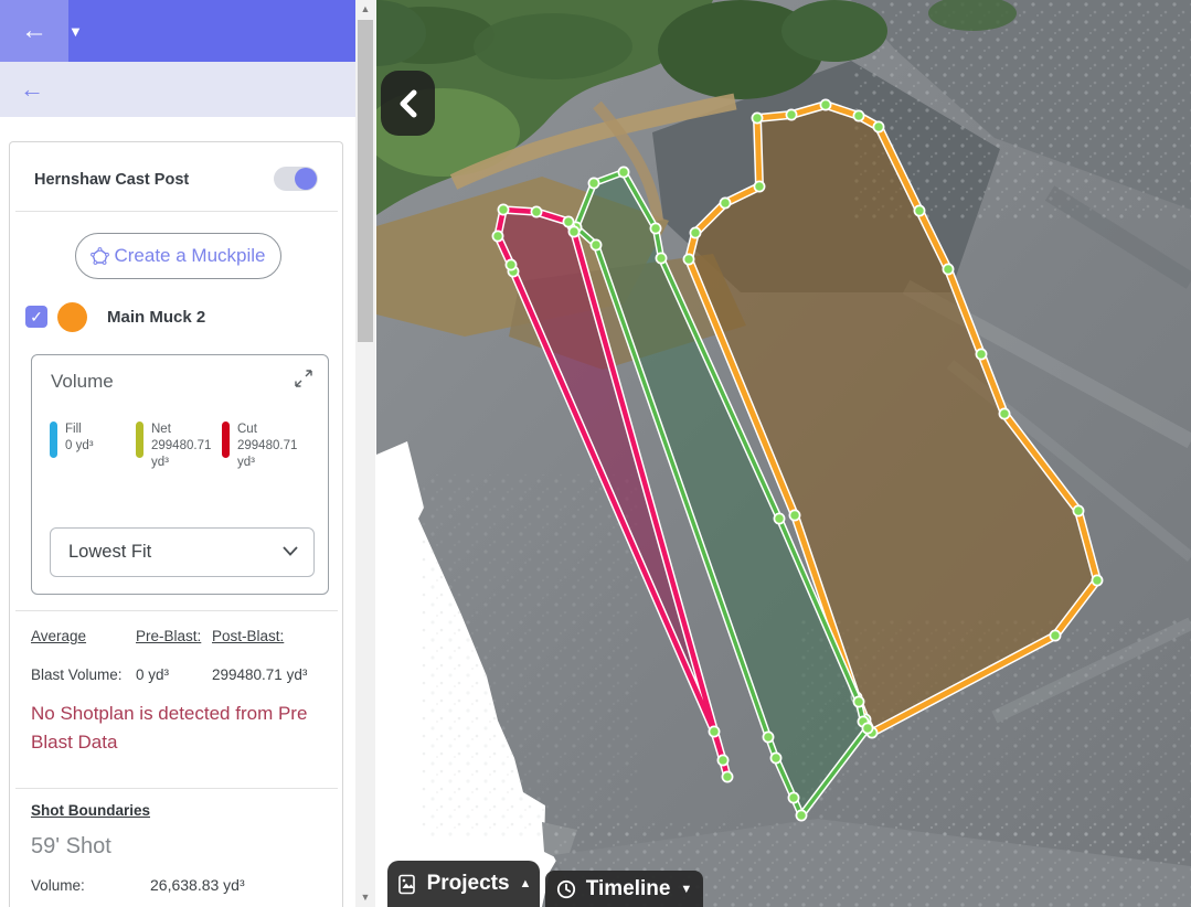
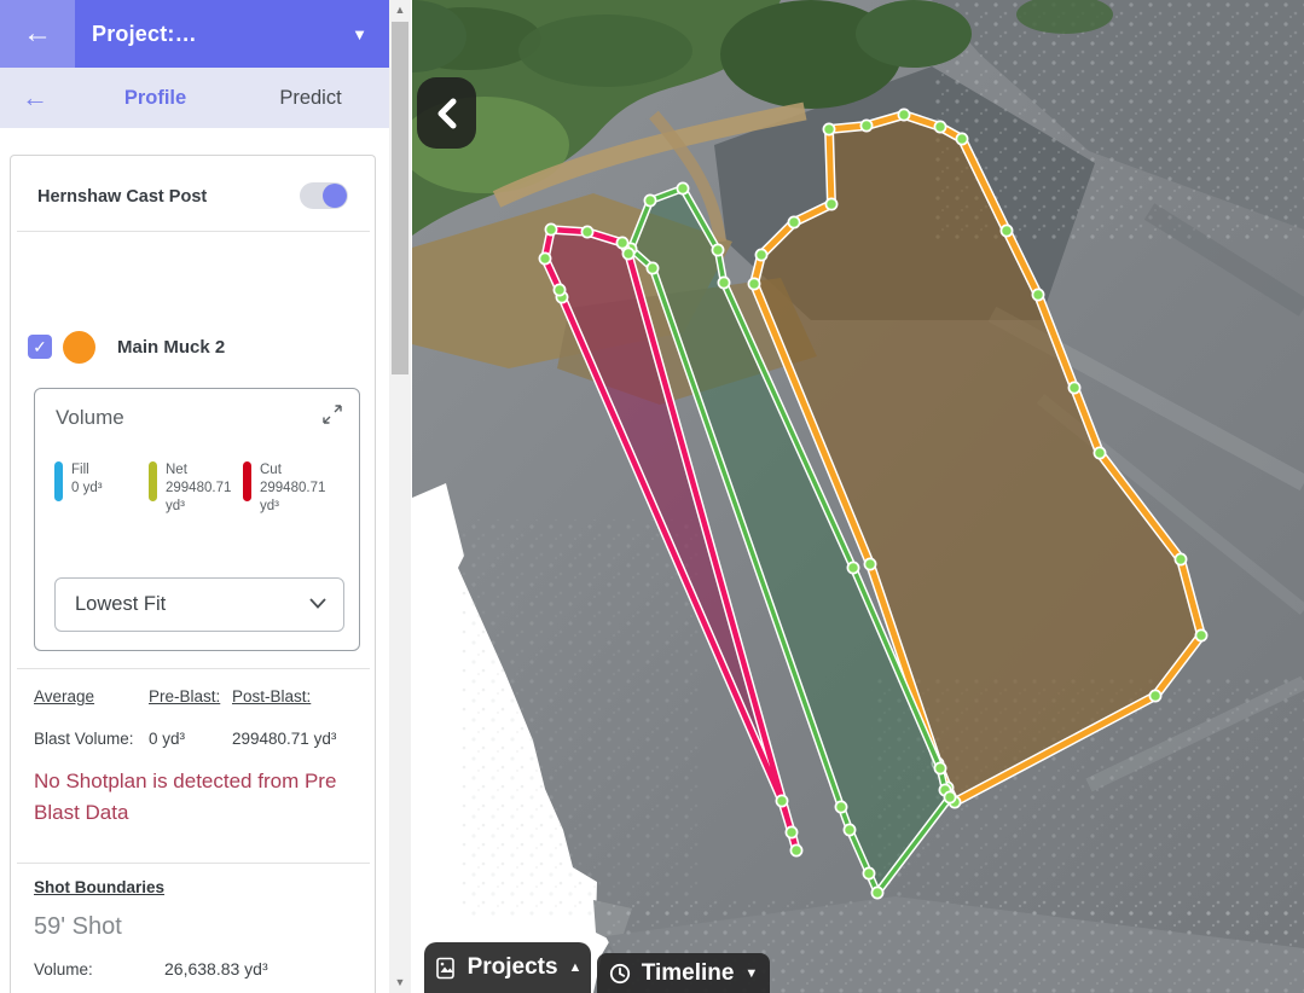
  ←
+ Project:…
  ▼
  ←
+ Profile
+ Predict
  Hernshaw Cast Post
- Create a Muckpile
  ✓
  Main Muck 2
  Volume
  Fill
  0 yd³
  Net
  299480.71 yd³
  Cut
  299480.71 yd³
  Lowest Fit
  Average
  Pre-Blast:
  Post-Blast:
  Blast Volume:
  0 yd³
  299480.71 yd³
  No Shotplan is detected from Pre Blast Data
  Shot Boundaries
  59' Shot
  Volume:
  26,638.83 yd³
  ▲
  ▼
  Projects
  ▲
  Timeline
  ▼
